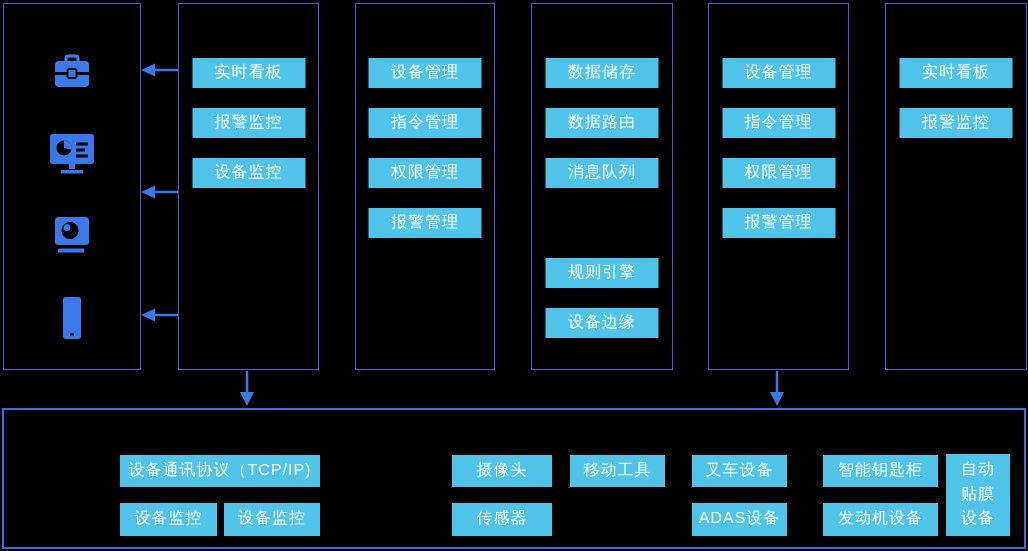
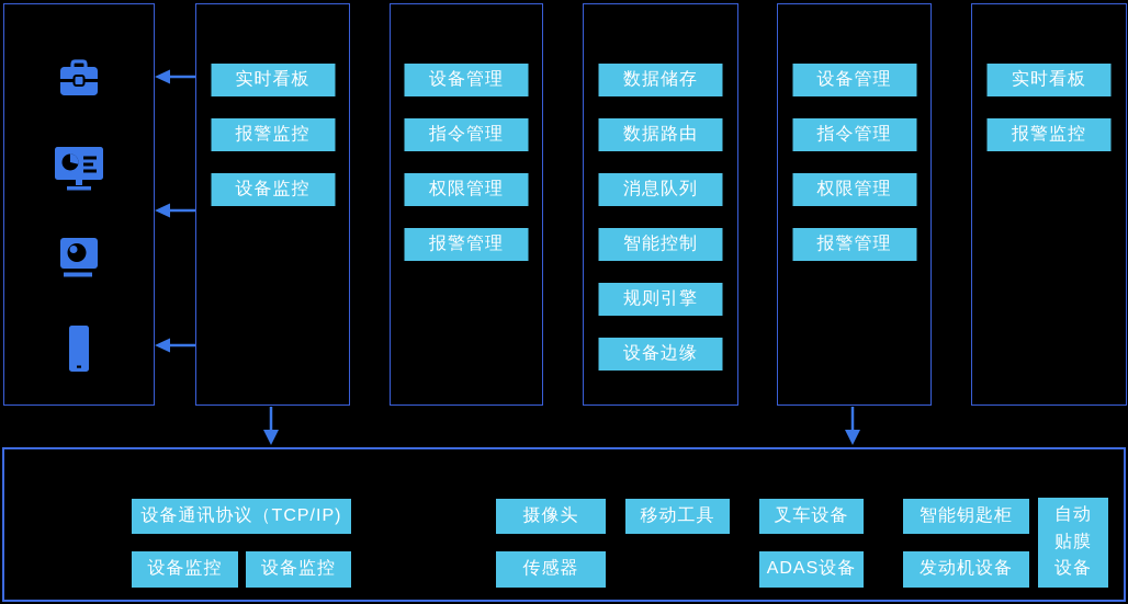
  实时看板
  报警监控
  设备监控
  设备管理
  指令管理
  权限管理
  报警管理
  数据储存
  数据路由
  消息队列
+ 智能控制
  规则引擎
  设备边缘
  设备管理
  指令管理
  权限管理
  报警管理
  实时看板
  报警监控
  设备通讯协议（TCP/IP)
  设备监控
  设备监控
  摄像头
  移动工具
  叉车设备
  智能钥匙柜
  传感器
  ADAS设备
  发动机设备
  自动贴膜设备
